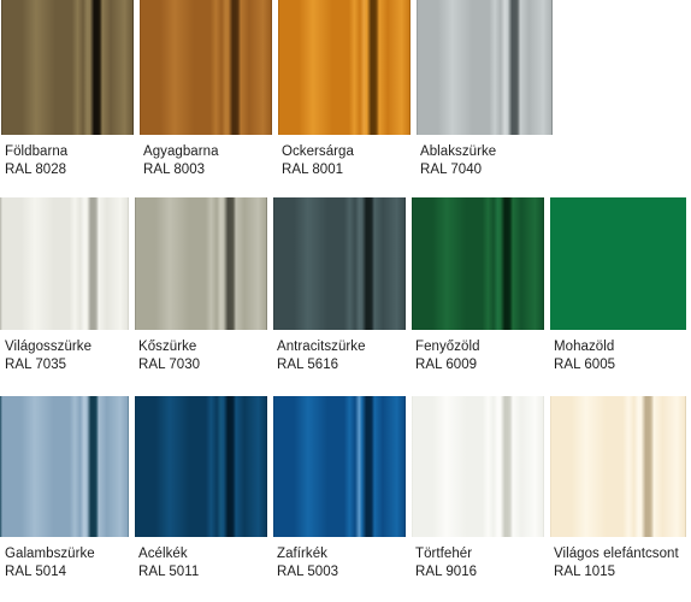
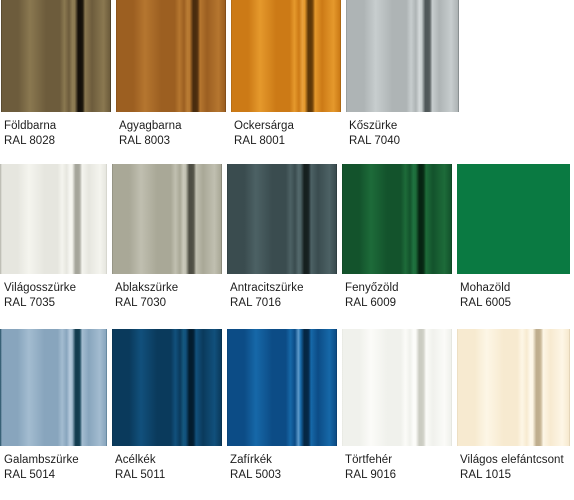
  Földbarna
  RAL 8028
  Agyagbarna
  RAL 8003
  Ockersárga
  RAL 8001
- Ablakszürke
+ Kőszürke
  RAL 7040
  Világosszürke
  RAL 7035
- Kőszürke
+ Ablakszürke
  RAL 7030
  Antracitszürke
- RAL 5616
+ RAL 7016
  Fenyőzöld
  RAL 6009
  Mohazöld
  RAL 6005
  Galambszürke
  RAL 5014
  Acélkék
  RAL 5011
  Zafírkék
  RAL 5003
  Törtfehér
  RAL 9016
  Világos elefántcsont
  RAL 1015
